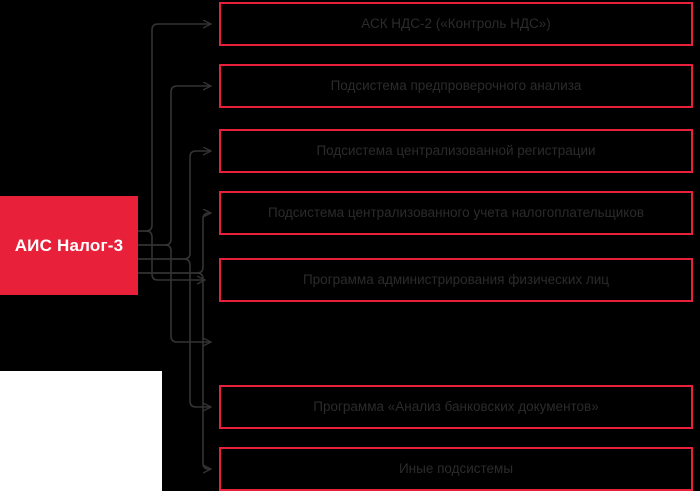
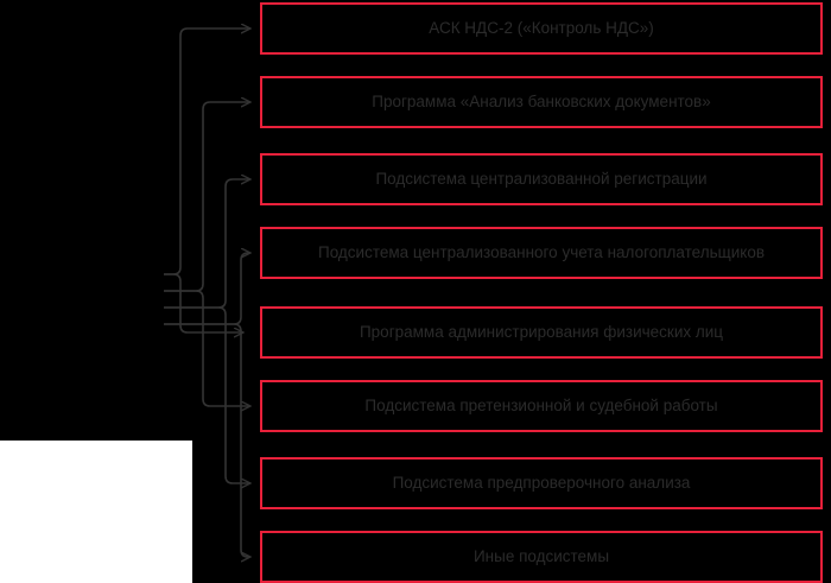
- АИС Налог-3
  АСК НДС-2 («Контроль НДС»)
- Подсистема предпроверочного анализа
+ Программа «Анализ банковских документов»
  Подсистема централизованной регистрации
  Подсистема централизованного учета налогоплательщиков
  Программа администрирования физических лиц
+ Подсистема претензионной и судебной работы
- Программа «Анализ банковских документов»
+ Подсистема предпроверочного анализа
  Иные подсистемы
